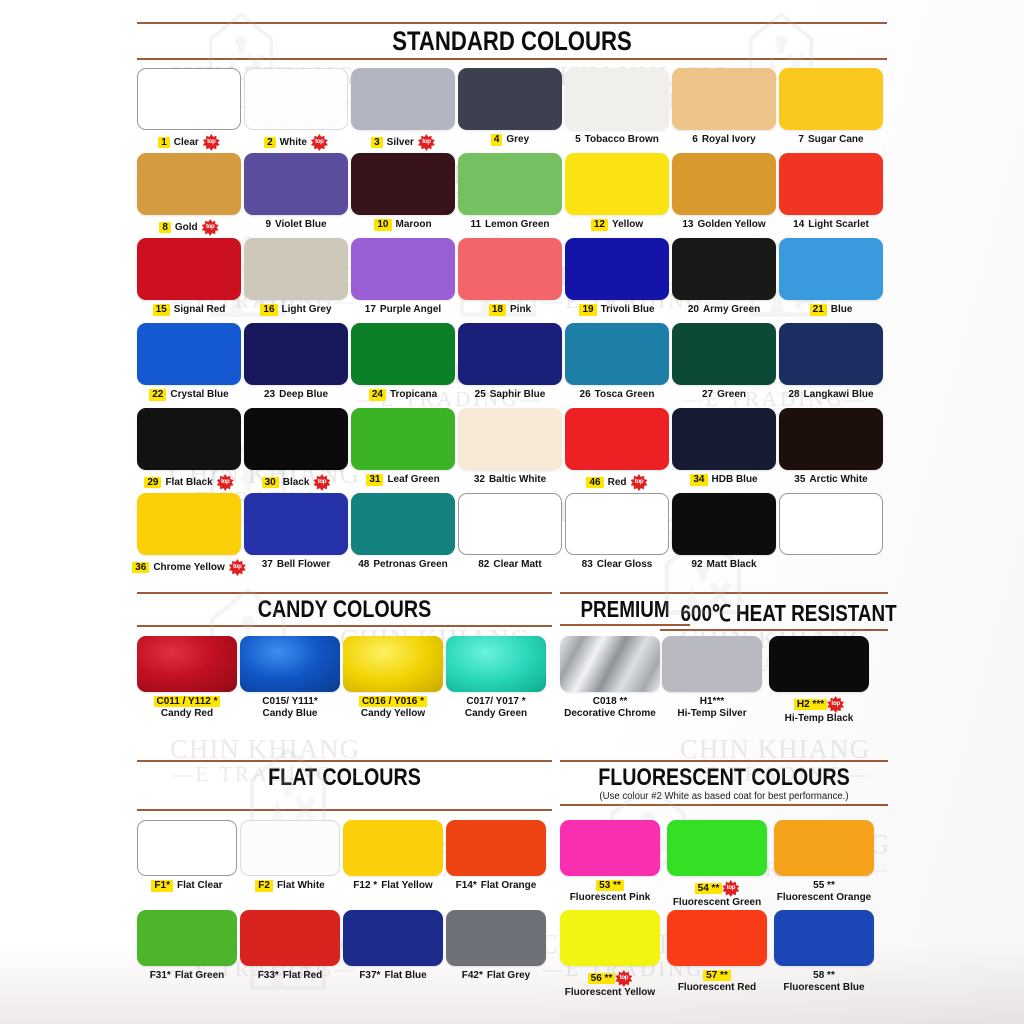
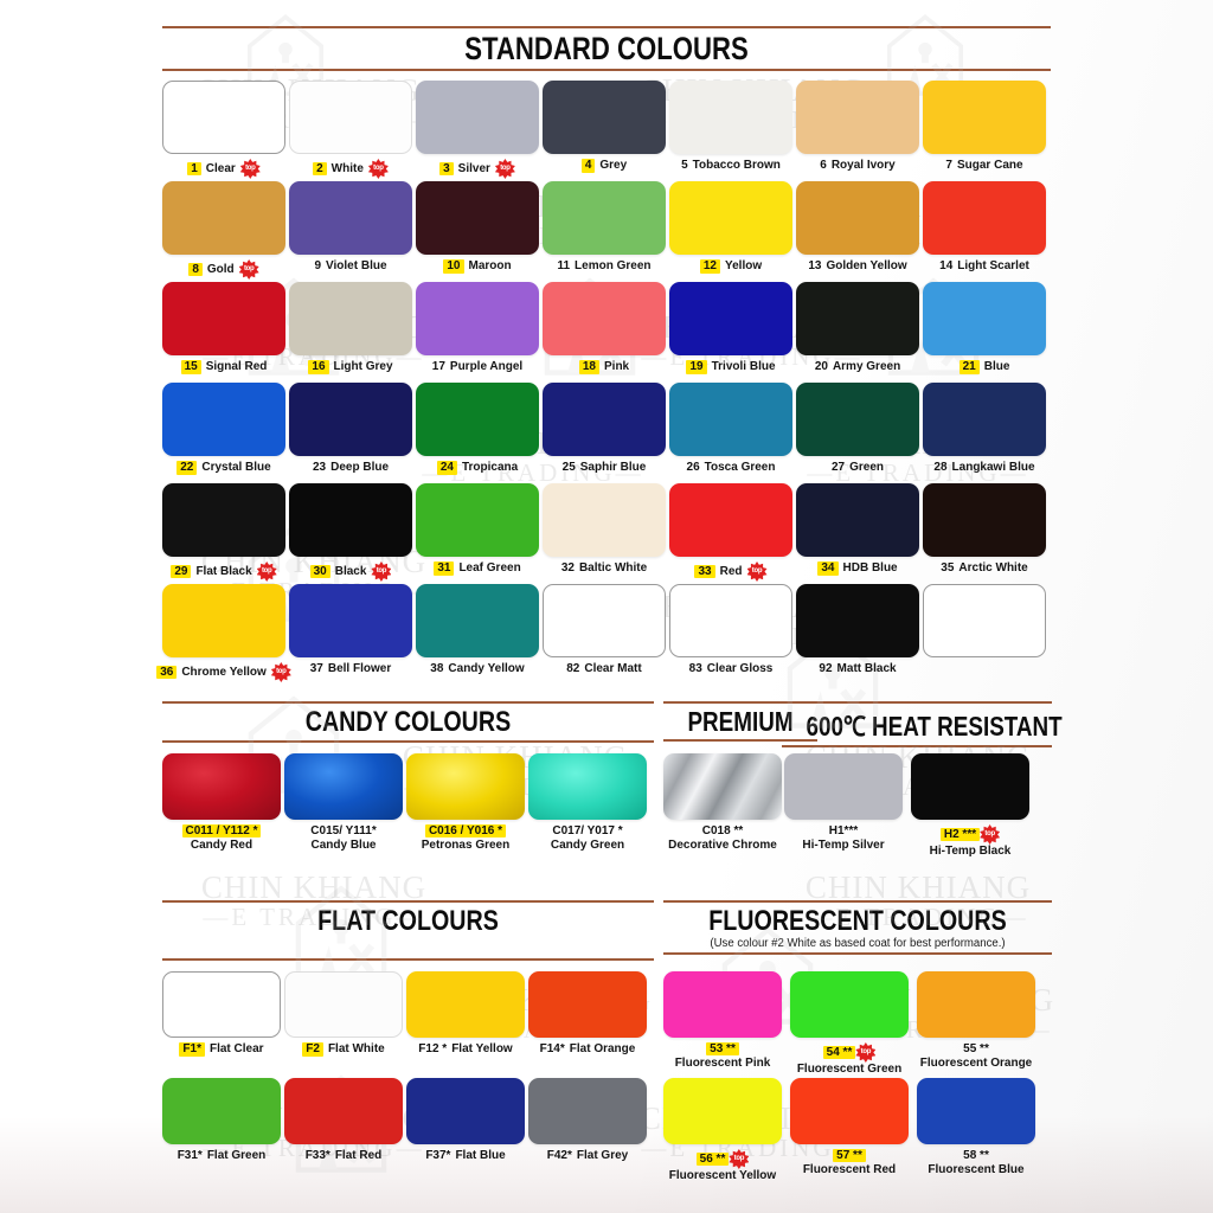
  —E TRADING—
  —E TRADING—
  E TRADING—
  —E TRADING—
  CHIN KHIANG
  CHIN KHIANG
  —E TRADING—
  CHIN KHIANG
  —E TRADING—
  —E TRADING—
  —E TRADING
  1
  Clear
  2
  White
  3
  Silver
  4
  Grey
  5
  Tobacco Brown
  6
  Royal Ivory
  7
  Sugar Cane
  8
  Gold
  9
  Violet Blue
  10
  Maroon
  11
  Lemon Green
  12
  Yellow
  13
  Golden Yellow
  14
  Light Scarlet
  15
  Signal Red
  16
  Light Grey
  17
  Purple Angel
  18
  Pink
  19
  Trivoli Blue
  20
  Army Green
  21
  Blue
  22
  Crystal Blue
  23
  Deep Blue
  24
  Tropicana
  25
  Saphir Blue
  26
  Tosca Green
  27
  Green
  28
  Langkawi Blue
  29
  Flat Black
  30
  Black
  31
  Leaf Green
  32
  Baltic White
- 46
+ 33
  Red
  34
  HDB Blue
  35
  Arctic White
  36
  Chrome Yellow
  37
  Bell Flower
- 48
+ 38
- Petronas Green
+ Candy Yellow
  82
  Clear Matt
  83
  Clear Gloss
  92
  Matt Black
  C011 / Y112 *
  Candy Red
  C015/ Y111*
  Candy Blue
  C016 / Y016 *
- Candy Yellow
+ Petronas Green
  C017/ Y017 *
  Candy Green
  C018 **
  Decorative Chrome
  H1***
  Hi-Temp Silver
  H2 ***
  Hi-Temp Black
  F1*
  Flat Clear
  F2
  Flat White
  F12 *
  Flat Yellow
  F14*
  Flat Orange
  F31*
  Flat Green
  F33*
  Flat Red
  F37*
  Flat Blue
  F42*
  Flat Grey
  53 **
  Fluorescent Pink
  54 **
  Fluorescent Green
  55 **
  Fluorescent Orange
  56 **
  Fluorescent Yellow
  57 **
  Fluorescent Red
  58 **
  Fluorescent Blue
